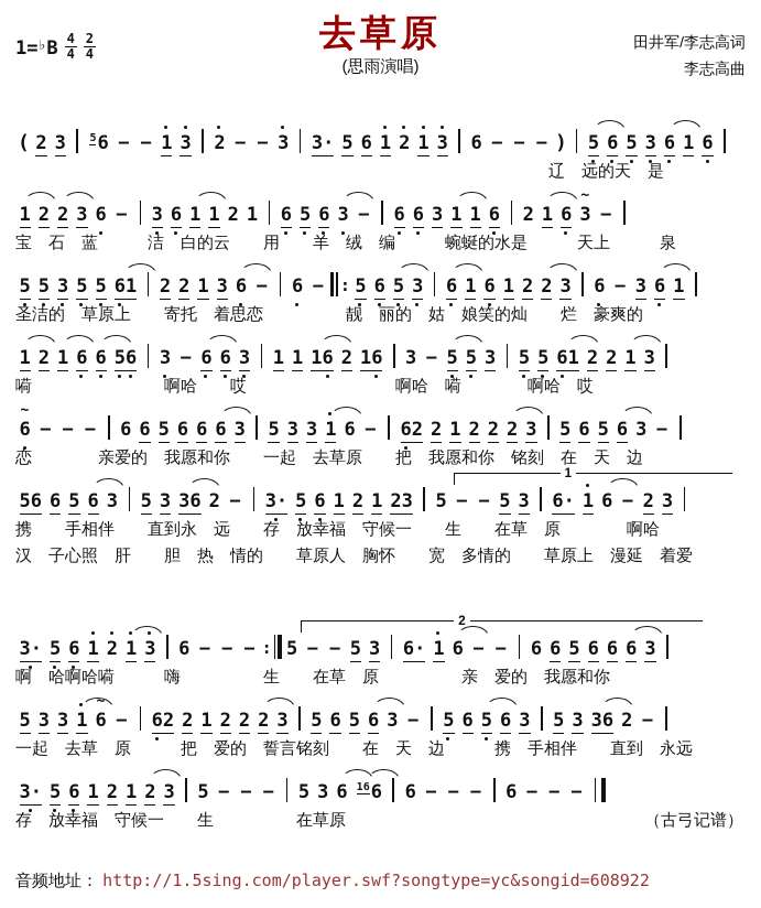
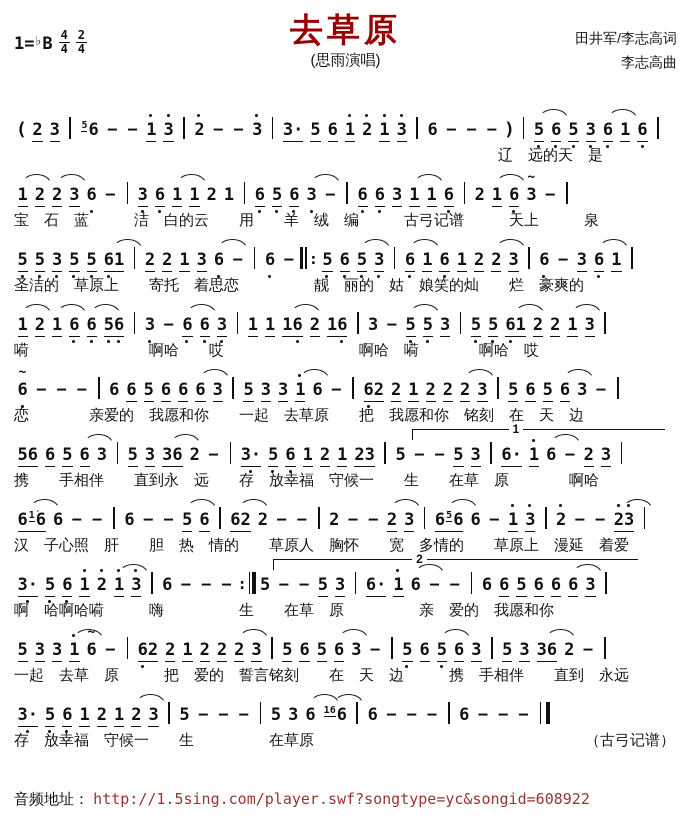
  1=♭B
  4
  4
  2
  4
  去草原
  (思雨演唱)
  田井军/李志高词
  李志高曲
  ( 2 3 56 − − 1 3 2 − − 3 3· 5 6 1 2 1 3 6 − − − ) 5 6 5 3 6 1 6
  辽 远的天 是
  1 2 2 3 6 − 3 6 1 1 2 1 6 5 6 3 − 6 6 3 1 1 6 2 1 6 3
  ~
  −
- 宝 石 蓝 洁 白的云 用 羊 绒 编 蜿蜒的水是 天上 泉
+ 宝 石 蓝 洁 白的云 用 羊 绒 编 古弓记谱 天上 泉
  5 5 3 5 5 61 2 2 1 3 6 − 6 − : 5 6 5 3 6 1 6 1 2 2 3 6 − 3 6 1
  圣洁的 草原上 寄托 着思恋 靓 丽的 姑 娘笑的灿 烂 豪爽的
  1 2 1 6 6 56 3 − 6 6 3 1 1 16 2 16 3 − 5 5 3 5 5 61 2 2 1 3
  嗬 啊哈 哎 啊哈 嗬 啊哈 哎
  6
  ~
  − − − 6 6 5 6 6 6 3 5 3 3 1 6 − 62 2 1 2 2 2 3 5 6 5 6 3 −
  恋 亲爱的 我愿和你 一起 去草原 把 我愿和你 铭刻 在 天 边
  1
  56 6 5 6 3 5 3 36 2 − 3· 5 6 1 2 1 23 5 − − 5 3 6· 1 6 − 2 3
  携 手相伴 直到永 远 存 放幸福 守候一 生 在草 原 啊哈
+ 61̇6 6 − − 6 − − 5 6 62 2 − − 2 − − 2 3 656 6 − 1 3 2 − − 23
  汉 子心照 肝 胆 热 情的 草原人 胸怀 宽 多情的 草原上 漫延 着爱
  2
  3· 5 6 1 2 1 3 6 − − − : 5 − − 5 3 6· 1 6 − − 6 6 5 6 6 6 3
  啊 哈啊哈嗬 嗨 生 在草 原 亲 爱的 我愿和你
  5 3 3 1 6
  ~
  − 62 2 1 2 2 2 3 5 6 5 6 3 − 5 6 5 6 3 5 3 36 2 −
  一起 去草 原 把 爱的 誓言铭刻 在 天 边 携 手相伴 直到 永远
  3· 5 6 1 2 1 2 3 5 − − − 5 3 6 166 6 − − − 6 − − −
  存 放幸福 守候一 生 在草原
  （古弓记谱）
  音频地址： http://1.5sing.com/player.swf?songtype=yc&songid=608922
